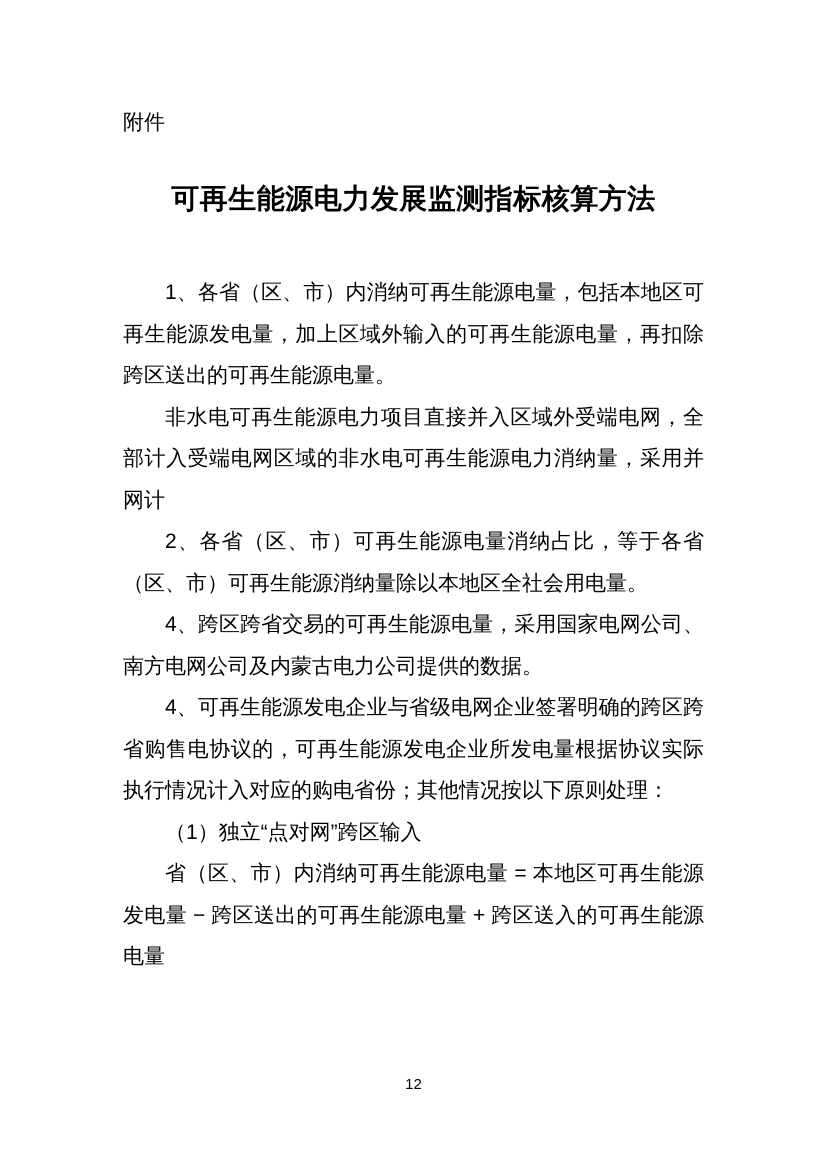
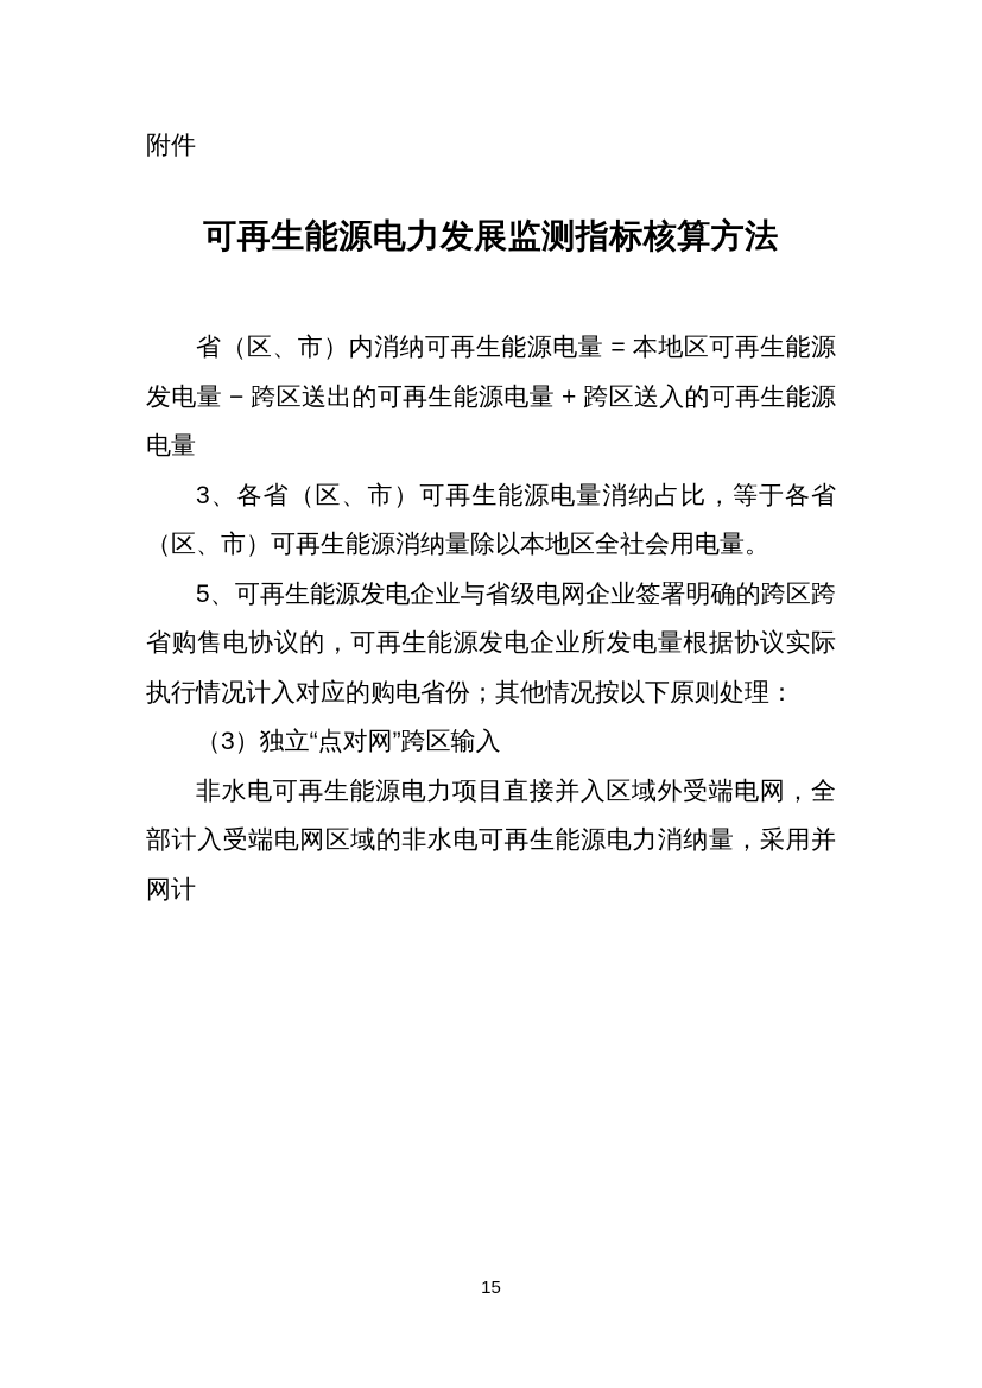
  附件
  可再生能源电力发展监测指标核算方法
- 1、各省（区、市）内消纳可再生能源电量，包括本地区可再生能源发电量，加上区域外输入的可再生能源电量，再扣除跨区送出的可再生能源电量。
- 非水电可再生能源电力项目直接并入区域外受端电网，全部计入受端电网区域的非水电可再生能源电力消纳量，采用并网计
+ 省（区、市）内消纳可再生能源电量 = 本地区可再生能源发电量 − 跨区送出的可再生能源电量 + 跨区送入的可再生能源电量
- 2、各省（区、市）可再生能源电量消纳占比，等于各省（区、市）可再生能源消纳量除以本地区全社会用电量。
+ 3、各省（区、市）可再生能源电量消纳占比，等于各省（区、市）可再生能源消纳量除以本地区全社会用电量。
- 4、跨区跨省交易的可再生能源电量，采用国家电网公司、南方电网公司及内蒙古电力公司提供的数据。
- 4、可再生能源发电企业与省级电网企业签署明确的跨区跨省购售电协议的，可再生能源发电企业所发电量根据协议实际执行情况计入对应的购电省份；其他情况按以下原则处理：
+ 5、可再生能源发电企业与省级电网企业签署明确的跨区跨省购售电协议的，可再生能源发电企业所发电量根据协议实际执行情况计入对应的购电省份；其他情况按以下原则处理：
- （1）独立“点对网”跨区输入
+ （3）独立“点对网”跨区输入
- 省（区、市）内消纳可再生能源电量 = 本地区可再生能源发电量 − 跨区送出的可再生能源电量 + 跨区送入的可再生能源电量
+ 非水电可再生能源电力项目直接并入区域外受端电网，全部计入受端电网区域的非水电可再生能源电力消纳量，采用并网计
- 12
+ 15
